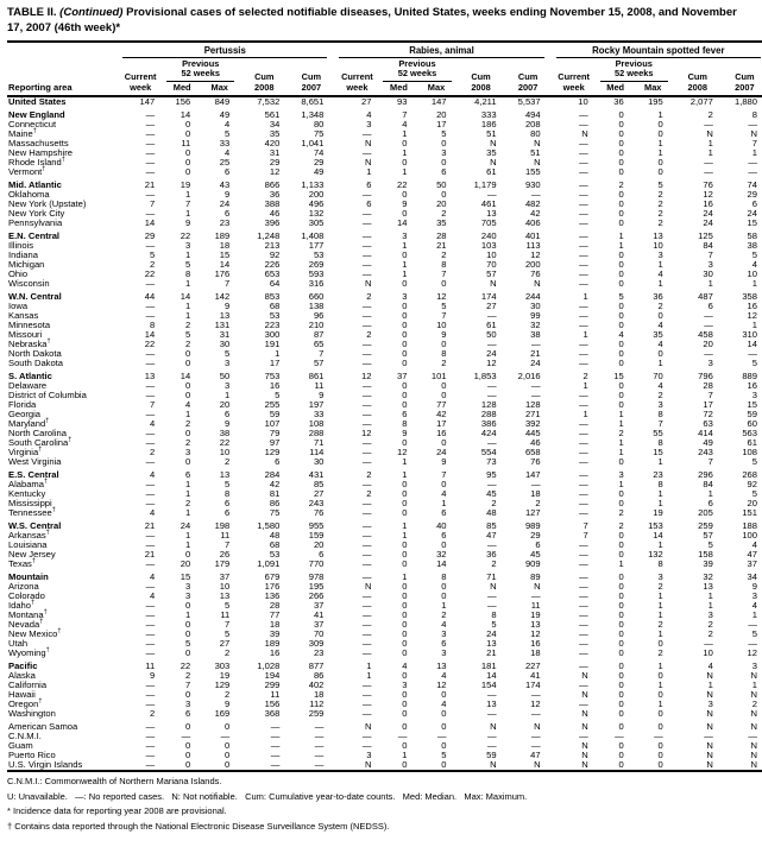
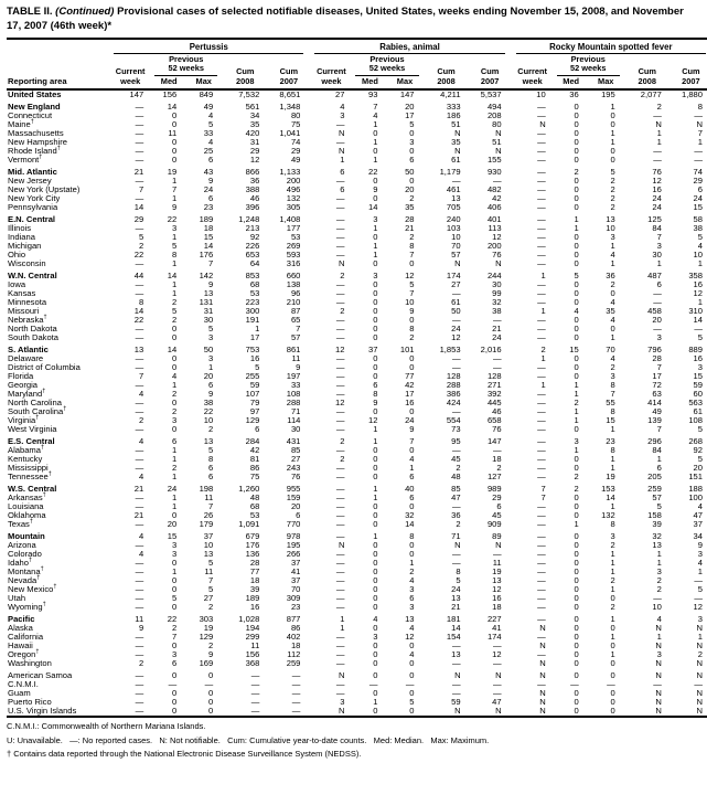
  TABLE II. (Continued) Provisional cases of selected notifiable diseases, United States, weeks ending November 15, 2008, and November 17, 2007 (46th week)*
  Reporting area	Pertussis	Rabies, animal	Rocky Mountain spotted fever
  Currentweek	Previous52 weeks	Cum2008	Cum2007	Currentweek	Previous52 weeks	Cum2008	Cum2007	Currentweek	Previous52 weeks	Cum2008	Cum2007
  Med	Max	Med	Max	Med	Max
  United States	147	156	849	7,532	8,651	27	93	147	4,211	5,537	10	36	195	2,077	1,880
  New England	—	14	49	561	1,348	4	7	20	333	494	—	0	1	2	8
  Connecticut	—	0	4	34	80	3	4	17	186	208	—	0	0	—	—
  Maine	—	0	5	35	75	—	1	5	51	80	N	0	0	N	N
  Massachusetts	—	11	33	420	1,041	N	0	0	N	N	—	0	1	1	7
  New Hampshire	—	0	4	31	74	—	1	3	35	51	—	0	1	1	1
  Rhode Island	—	0	25	29	29	N	0	0	N	N	—	0	0	—	—
  Vermont	—	0	6	12	49	1	1	6	61	155	—	0	0	—	—
  Mid. Atlantic	21	19	43	866	1,133	6	22	50	1,179	930	—	2	5	76	74
- Oklahoma	—	1	9	36	200	—	0	0	—	—	—	0	2	12	29
+ New Jersey	—	1	9	36	200	—	0	0	—	—	—	0	2	12	29
  New York (Upstate)	7	7	24	388	496	6	9	20	461	482	—	0	2	16	6
  New York City	—	1	6	46	132	—	0	2	13	42	—	0	2	24	24
  Pennsylvania	14	9	23	396	305	—	14	35	705	406	—	0	2	24	15
  E.N. Central	29	22	189	1,248	1,408	—	3	28	240	401	—	1	13	125	58
  Illinois	—	3	18	213	177	—	1	21	103	113	—	1	10	84	38
  Indiana	5	1	15	92	53	—	0	2	10	12	—	0	3	7	5
  Michigan	2	5	14	226	269	—	1	8	70	200	—	0	1	3	4
  Ohio	22	8	176	653	593	—	1	7	57	76	—	0	4	30	10
  Wisconsin	—	1	7	64	316	N	0	0	N	N	—	0	1	1	1
  W.N. Central	44	14	142	853	660	2	3	12	174	244	1	5	36	487	358
  Iowa	—	1	9	68	138	—	0	5	27	30	—	0	2	6	16
  Kansas	—	1	13	53	96	—	0	7	—	99	—	0	0	—	12
  Minnesota	8	2	131	223	210	—	0	10	61	32	—	0	4	—	1
  Missouri	14	5	31	300	87	2	0	9	50	38	1	4	35	458	310
  Nebraska	22	2	30	191	65	—	0	0	—	—	—	0	4	20	14
  North Dakota	—	0	5	1	7	—	0	8	24	21	—	0	0	—	—
  South Dakota	—	0	3	17	57	—	0	2	12	24	—	0	1	3	5
  S. Atlantic	13	14	50	753	861	12	37	101	1,853	2,016	2	15	70	796	889
  Delaware	—	0	3	16	11	—	0	0	—	—	1	0	4	28	16
  District of Columbia	—	0	1	5	9	—	0	0	—	—	—	0	2	7	3
  Florida	7	4	20	255	197	—	0	77	128	128	—	0	3	17	15
  Georgia	—	1	6	59	33	—	6	42	288	271	1	1	8	72	59
  Maryland	4	2	9	107	108	—	8	17	386	392	—	1	7	63	60
  North Carolina	—	0	38	79	288	12	9	16	424	445	—	2	55	414	563
  South Carolina	—	2	22	97	71	—	0	0	—	46	—	1	8	49	61
- Virginia	2	3	10	129	114	—	12	24	554	658	—	1	15	243	108
+ Virginia	2	3	10	129	114	—	12	24	554	658	—	1	15	139	108
  West Virginia	—	0	2	6	30	—	1	9	73	76	—	0	1	7	5
  E.S. Central	4	6	13	284	431	2	1	7	95	147	—	3	23	296	268
  Alabama	—	1	5	42	85	—	0	0	—	—	—	1	8	84	92
  Kentucky	—	1	8	81	27	2	0	4	45	18	—	0	1	1	5
  Mississippi	—	2	6	86	243	—	0	1	2	2	—	0	1	6	20
  Tennessee	4	1	6	75	76	—	0	6	48	127	—	2	19	205	151
- W.S. Central	21	24	198	1,580	955	—	1	40	85	989	7	2	153	259	188
+ W.S. Central	21	24	198	1,260	955	—	1	40	85	989	7	2	153	259	188
  Arkansas	—	1	11	48	159	—	1	6	47	29	7	0	14	57	100
  Louisiana	—	1	7	68	20	—	0	0	—	6	—	0	1	5	4
- New Jersey	21	0	26	53	6	—	0	32	36	45	—	0	132	158	47
+ Oklahoma	21	0	26	53	6	—	0	32	36	45	—	0	132	158	47
  Texas	—	20	179	1,091	770	—	0	14	2	909	—	1	8	39	37
  Mountain	4	15	37	679	978	—	1	8	71	89	—	0	3	32	34
  Arizona	—	3	10	176	195	N	0	0	N	N	—	0	2	13	9
  Colorado	4	3	13	136	266	—	0	0	—	—	—	0	1	1	3
  Idaho	—	0	5	28	37	—	0	1	—	11	—	0	1	1	4
  Montana	—	1	11	77	41	—	0	2	8	19	—	0	1	3	1
  Nevada	—	0	7	18	37	—	0	4	5	13	—	0	2	2	—
  New Mexico	—	0	5	39	70	—	0	3	24	12	—	0	1	2	5
  Utah	—	5	27	189	309	—	0	6	13	16	—	0	0	—	—
  Wyoming	—	0	2	16	23	—	0	3	21	18	—	0	2	10	12
  Pacific	11	22	303	1,028	877	1	4	13	181	227	—	0	1	4	3
  Alaska	9	2	19	194	86	1	0	4	14	41	N	0	0	N	N
  California	—	7	129	299	402	—	3	12	154	174	—	0	1	1	1
  Hawaii	—	0	2	11	18	—	0	0	—	—	N	0	0	N	N
  Oregon	—	3	9	156	112	—	0	4	13	12	—	0	1	3	2
  Washington	2	6	169	368	259	—	0	0	—	—	N	0	0	N	N
  American Samoa	—	0	0	—	—	N	0	0	N	N	N	0	0	N	N
  C.N.M.I.	—	—	—	—	—	—	—	—	—	—	—	—	—	—	—
  Guam	—	0	0	—	—	—	0	0	—	—	N	0	0	N	N
  Puerto Rico	—	0	0	—	—	3	1	5	59	47	N	0	0	N	N
  U.S. Virgin Islands	—	0	0	—	—	N	0	0	N	N	N	0	0	N	N
  C.N.M.I.: Commonwealth of Northern Mariana Islands.
  U: Unavailable. —: No reported cases. N: Not notifiable. Cum: Cumulative year-to-date counts. Med: Median. Max: Maximum.
- * Incidence data for reporting year 2008 are provisional.
  † Contains data reported through the National Electronic Disease Surveillance System (NEDSS).
